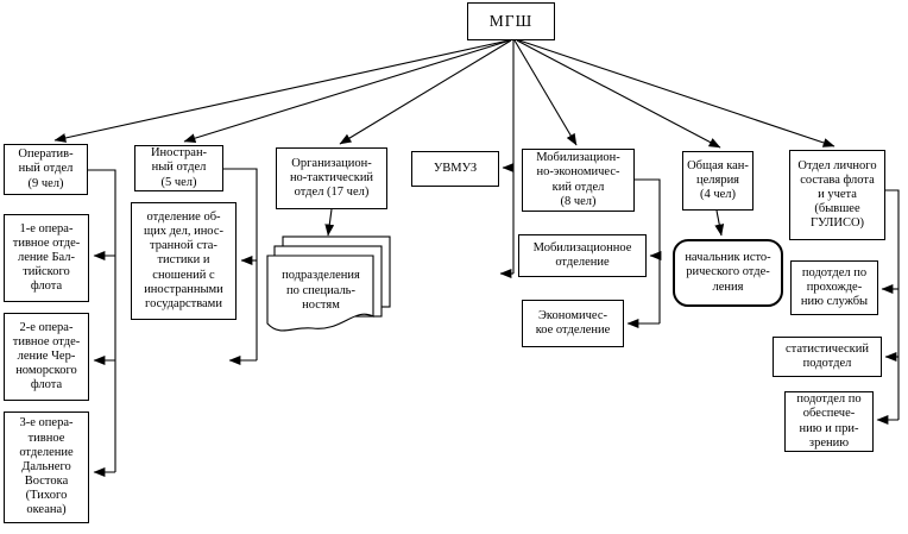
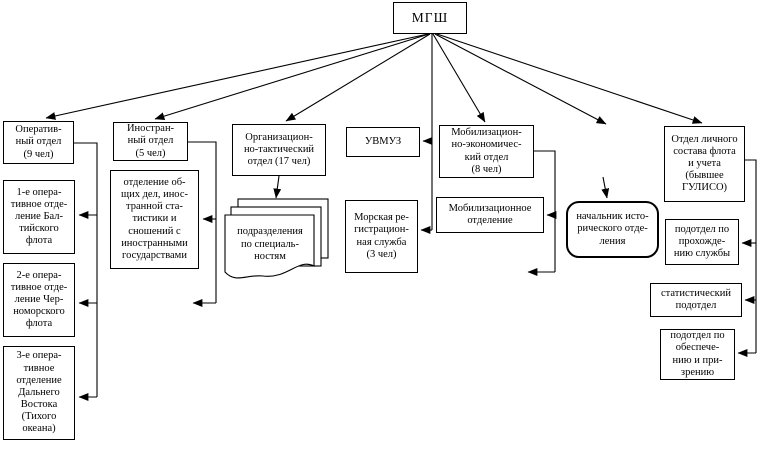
  МГШ
  Оператив-
  ный отдел
  (9 чел)
  1-е опера-
  тивное отде-
  ление Бал-
  тийского
  флота
  2-е опера-
  тивное отде-
  ление Чер-
  номорского
  флота
  3-е опера-
  тивное
  отделение
  Дальнего
  Востока
  (Тихого
  океана)
  Иностран-
  ный отдел
  (5 чел)
  отделение об-
  щих дел, инос-
  транной ста-
  тистики и
  сношений с
  иностранными
  государствами
  Организацион-
  но-тактический
  отдел (17 чел)
  подразделения
  по специаль-
  ностям
  УВМУЗ
+ Морская ре-
+ гистрацион-
+ ная служба
+ (3 чел)
  Мобилизацион-
  но-экономичес-
  кий отдел
  (8 чел)
  Мобилизационное
  отделение
- Экономичес-
- кое отделение
- Общая кан-
- целярия
- (4 чел)
  начальник исто-
  рического отде-
  ления
  Отдел личного
  состава флота
  и учета
  (бывшее
  ГУЛИСО)
  подотдел по
  прохожде-
  нию службы
  статистический
  подотдел
  подотдел по
  обеспече-
  нию и при-
  зрению
